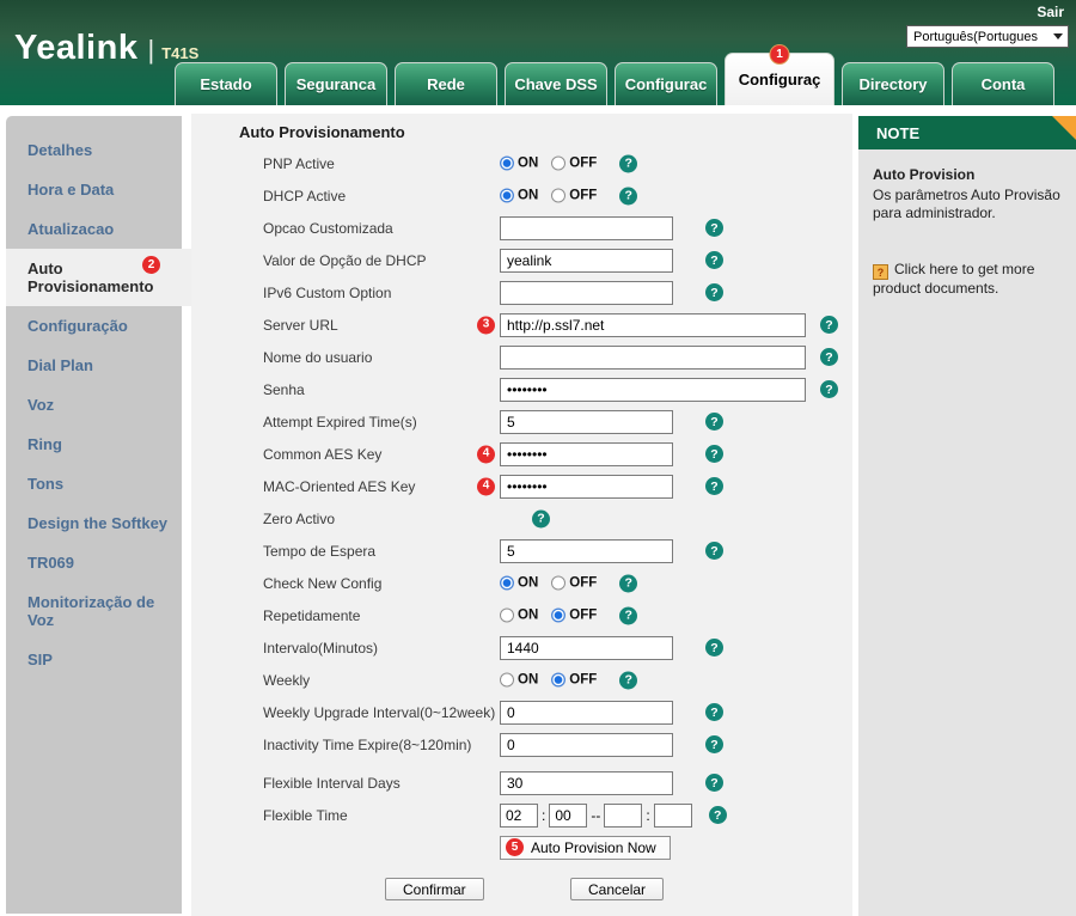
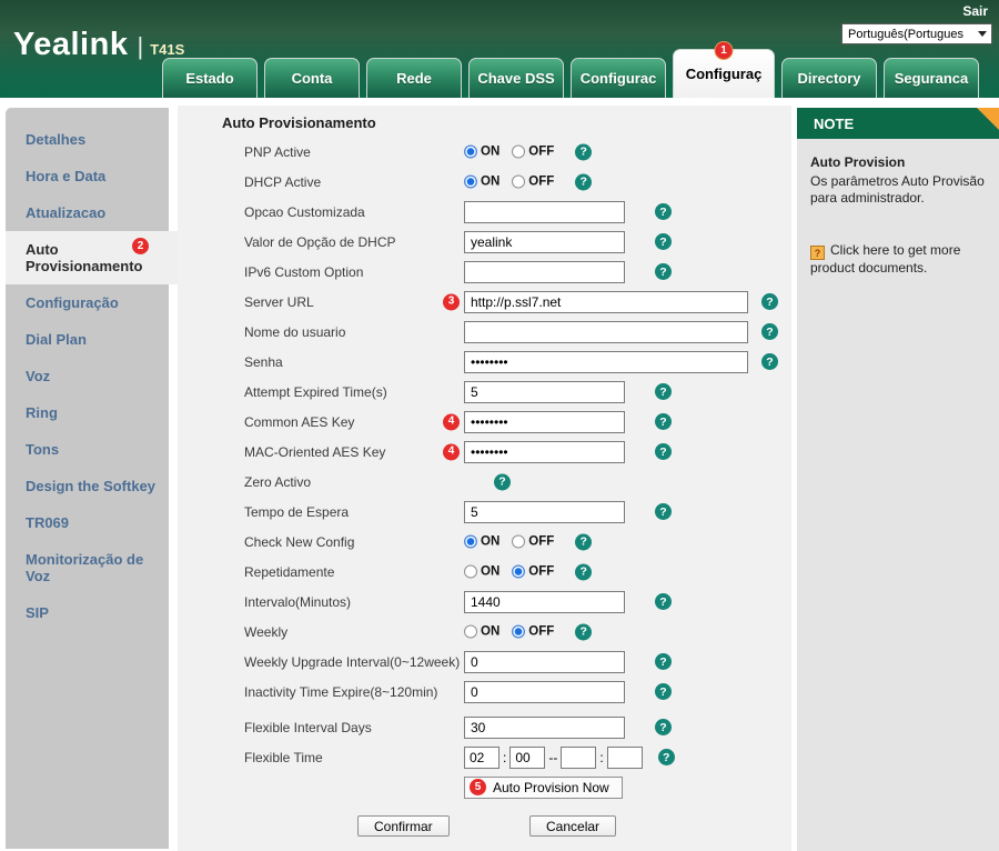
  Sair
  Português(Portugues
  Yealink
  |
  T41S
  Estado
- Seguranca
+ Conta
  Rede
  Chave DSS
  Configurac
  1
  Configuraç
  Directory
- Conta
+ Seguranca
  Detalhes
  Hora e Data
  Atualizacao
  Auto Provisionamento
  2
  Configuração
  Dial Plan
  Voz
  Ring
  Tons
  Design the Softkey
  TR069
  Monitorização de Voz
  SIP
  Auto Provisionamento
  PNP Active
  ON
  OFF
  ?
  DHCP Active
  ON
  OFF
  ?
  Opcao Customizada
  ?
  Valor de Opção de DHCP
  yealink
  ?
  IPv6 Custom Option
  ?
  Server URL
  http://p.ssl7.net
  3
  ?
  Nome do usuario
  ?
  Senha
  ••••••••
  ?
  Attempt Expired Time(s)
  5
  ?
  Common AES Key
  ••••••••
  4
  ?
  MAC-Oriented AES Key
  ••••••••
  4
  ?
  Zero Activo
  ?
  Tempo de Espera
  5
  ?
  Check New Config
  ON
  OFF
  ?
  Repetidamente
  ON
  OFF
  ?
  Intervalo(Minutos)
  1440
  ?
  Weekly
  ON
  OFF
  ?
  Weekly Upgrade Interval(0~12week)
  0
  ?
  Inactivity Time Expire(8~120min)
  0
  ?
  Flexible Interval Days
  30
  ?
  Flexible Time
  02
  :
  00
  --
  :
  ?
  5
  Auto Provision Now
  Confirmar
  Cancelar
  NOTE
  Auto Provision
  Os parâmetros Auto Provisão para administrador.
  ? Click here to get more product documents.
